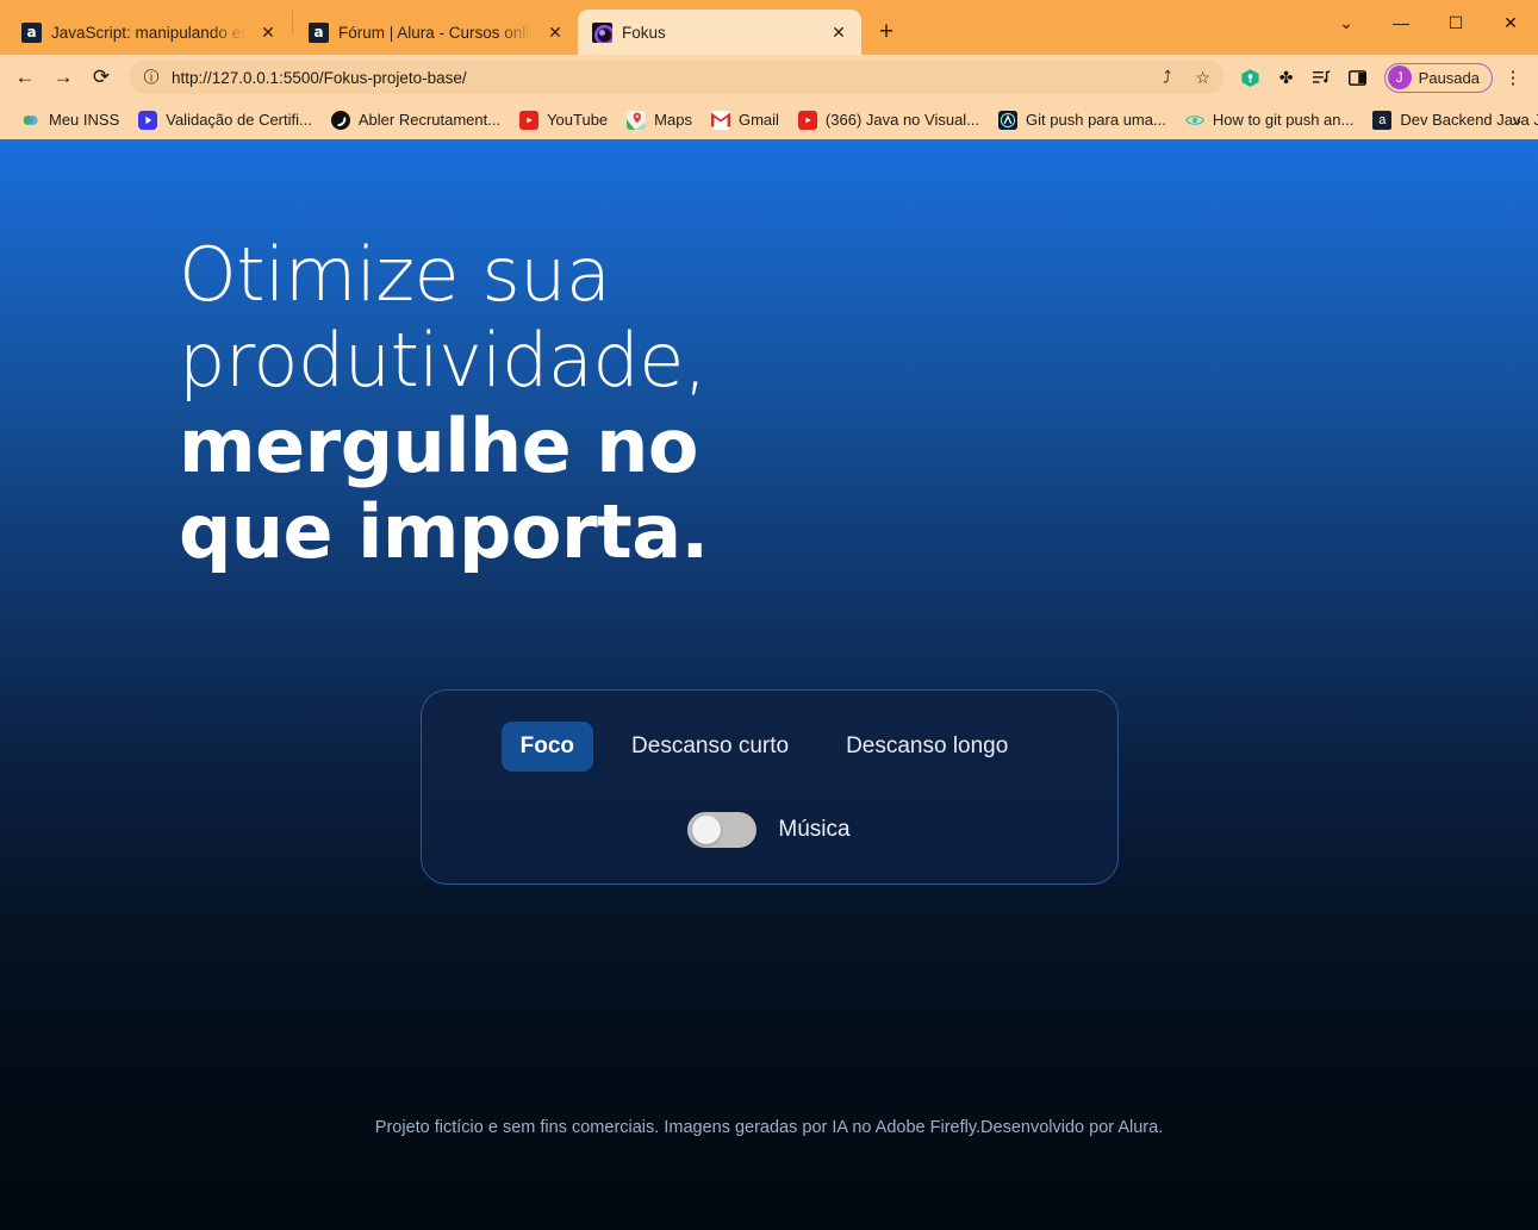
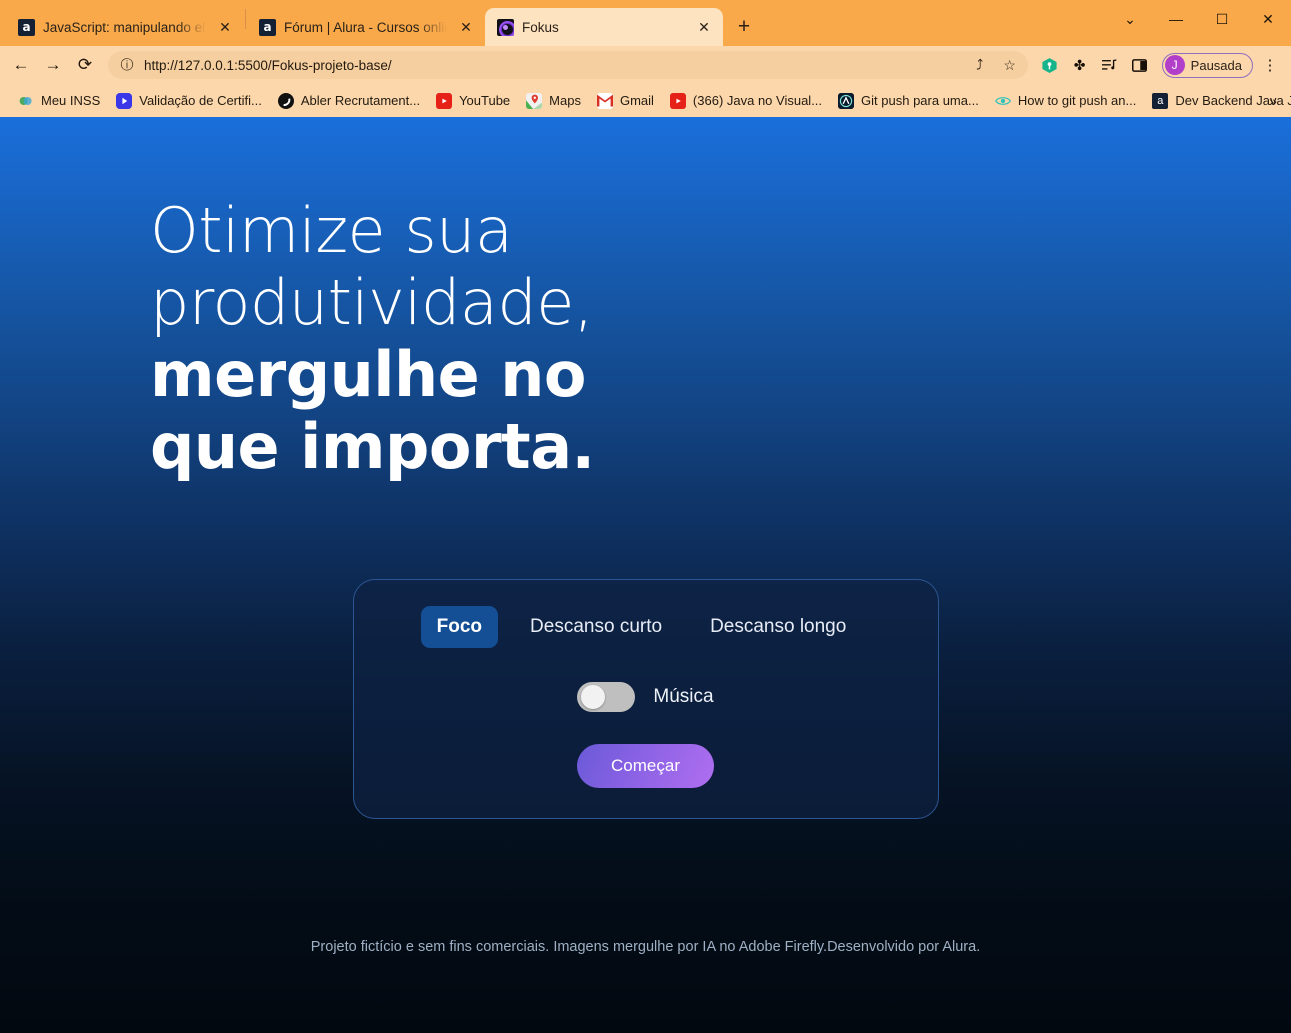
  a
  JavaScript: manipulando el
  ✕
  a
  Fórum | Alura - Cursos onli
  ✕
  Fokus
  ✕
  +
  ⌄
  —
  ☐
  ✕
  ←
  →
  ⟳
  ⓘ
  http://127.0.0.1:5500/Fokus-projeto-base/
  ⤴
  ☆
  ✤
  J
  Pausada
  ⋮
  Meu INSS
  Validação de Certifi...
  Abler Recrutament...
  YouTube
  Maps
  Gmail
  (366) Java no Visual...
  Git push para uma...
  How to git push an...
  a
  Dev Backend Java
  »
  Otimize sua
  produtividade,
  mergulhe no
  que importa.
  Foco
  Descanso curto
  Descanso longo
  Música
+ Começar
- Projeto fictício e sem fins comerciais. Imagens geradas por IA no Adobe Firefly.Desenvolvido por Alura.
+ Projeto fictício e sem fins comerciais. Imagens mergulhe por IA no Adobe Firefly.Desenvolvido por Alura.
